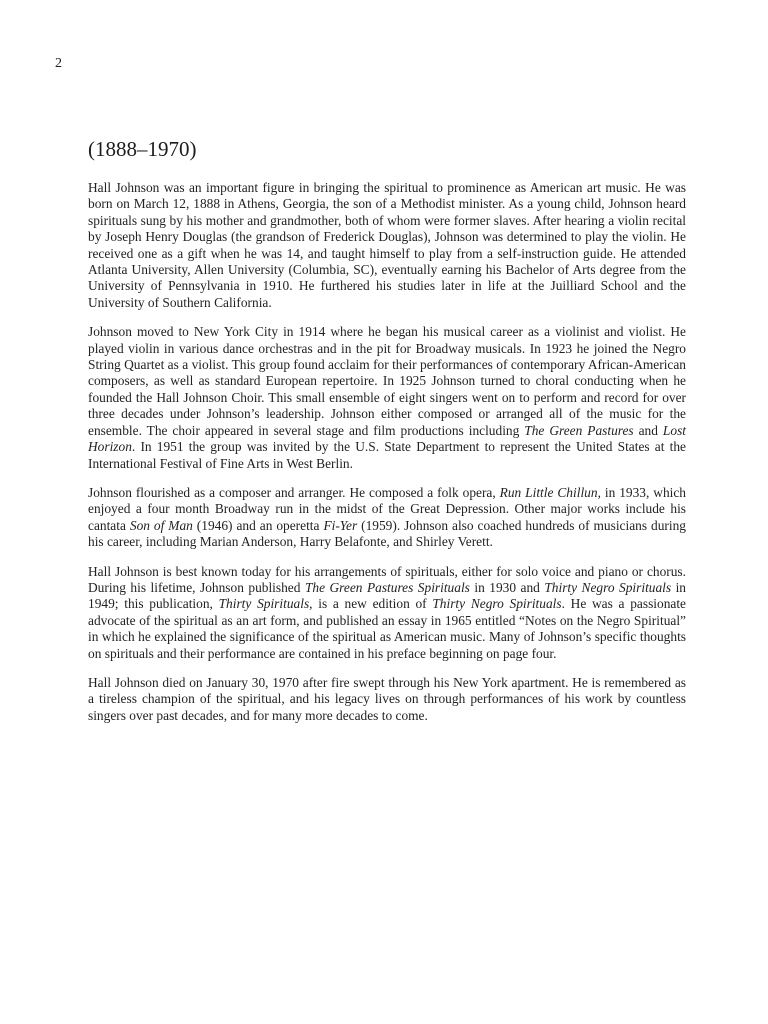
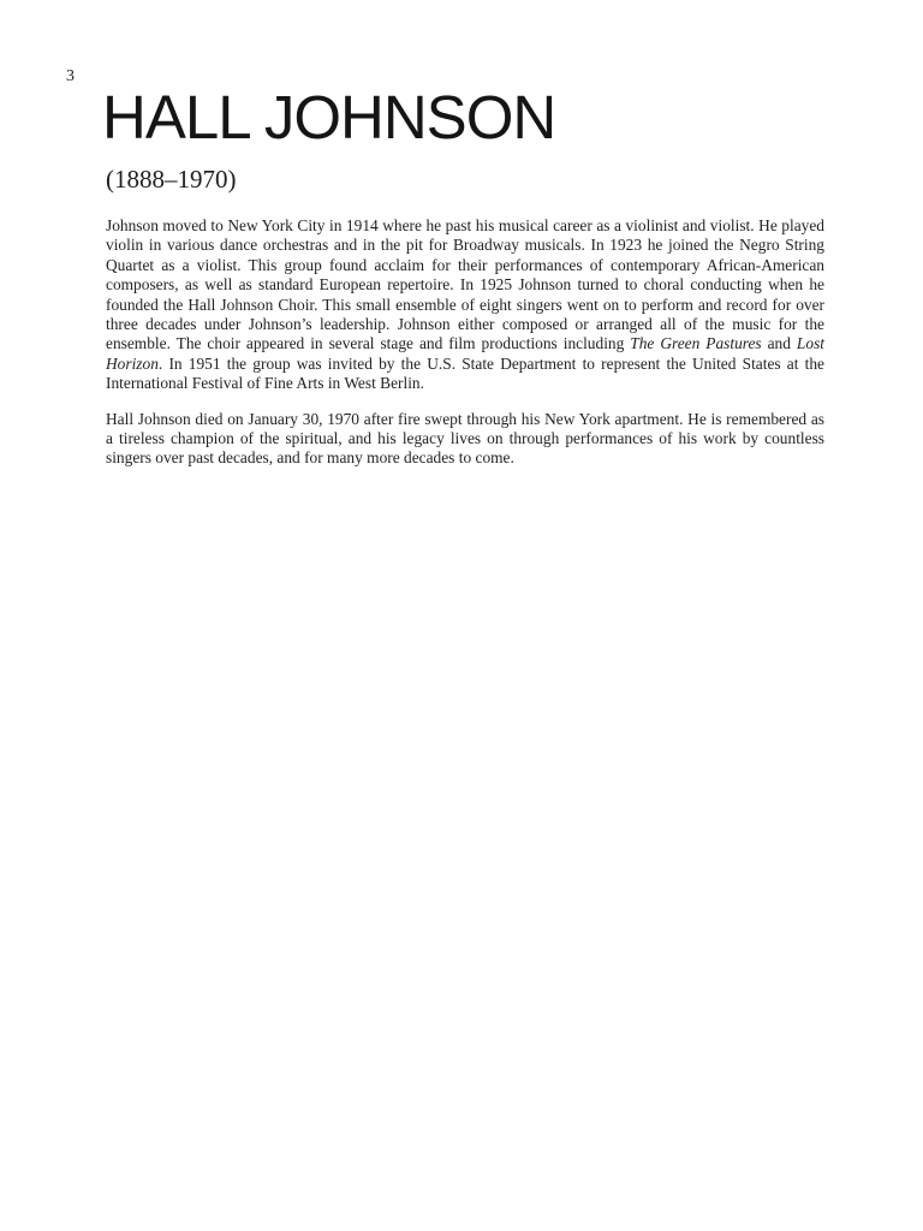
- 2
+ 3
+ HALL JOHNSON
  (1888–1970)
- Hall Johnson was an important figure in bringing the spiritual to prominence as American art music. He was born on March 12, 1888 in Athens, Georgia, the son of a Methodist minister. As a young child, Johnson heard spirituals sung by his mother and grandmother, both of whom were former slaves. After hearing a violin recital by Joseph Henry Douglas (the grandson of Frederick Douglas), Johnson was determined to play the violin. He received one as a gift when he was 14, and taught himself to play from a self-instruction guide. He attended Atlanta University, Allen University (Columbia, SC), eventually earning his Bachelor of Arts degree from the University of Pennsylvania in 1910. He furthered his studies later in life at the Juilliard School and the University of Southern California.
- Johnson moved to New York City in 1914 where he began his musical career as a violinist and violist. He played violin in various dance orchestras and in the pit for Broadway musicals. In 1923 he joined the Negro String Quartet as a violist. This group found acclaim for their performances of contemporary African-American composers, as well as standard European repertoire. In 1925 Johnson turned to choral conducting when he founded the Hall Johnson Choir. This small ensemble of eight singers went on to perform and record for over three decades under Johnson’s leadership. Johnson either composed or arranged all of the music for the ensemble. The choir appeared in several stage and film productions including The Green Pastures and Lost Horizon. In 1951 the group was invited by the U.S. State Department to represent the United States at the International Festival of Fine Arts in West Berlin.
+ Johnson moved to New York City in 1914 where he past his musical career as a violinist and violist. He played violin in various dance orchestras and in the pit for Broadway musicals. In 1923 he joined the Negro String Quartet as a violist. This group found acclaim for their performances of contemporary African-American composers, as well as standard European repertoire. In 1925 Johnson turned to choral conducting when he founded the Hall Johnson Choir. This small ensemble of eight singers went on to perform and record for over three decades under Johnson’s leadership. Johnson either composed or arranged all of the music for the ensemble. The choir appeared in several stage and film productions including The Green Pastures and Lost Horizon. In 1951 the group was invited by the U.S. State Department to represent the United States at the International Festival of Fine Arts in West Berlin.
- Johnson flourished as a composer and arranger. He composed a folk opera, Run Little Chillun, in 1933, which enjoyed a four month Broadway run in the midst of the Great Depression. Other major works include his cantata Son of Man (1946) and an operetta Fi-Yer (1959). Johnson also coached hundreds of musicians during his career, including Marian Anderson, Harry Belafonte, and Shirley Verett.
- Hall Johnson is best known today for his arrangements of spirituals, either for solo voice and piano or chorus. During his lifetime, Johnson published The Green Pastures Spirituals in 1930 and Thirty Negro Spirituals in 1949; this publication, Thirty Spirituals, is a new edition of Thirty Negro Spirituals. He was a passionate advocate of the spiritual as an art form, and published an essay in 1965 entitled “Notes on the Negro Spiritual” in which he explained the significance of the spiritual as American music. Many of Johnson’s specific thoughts on spirituals and their performance are contained in his preface beginning on page four.
  Hall Johnson died on January 30, 1970 after fire swept through his New York apartment. He is remembered as a tireless champion of the spiritual, and his legacy lives on through performances of his work by countless singers over past decades, and for many more decades to come.
